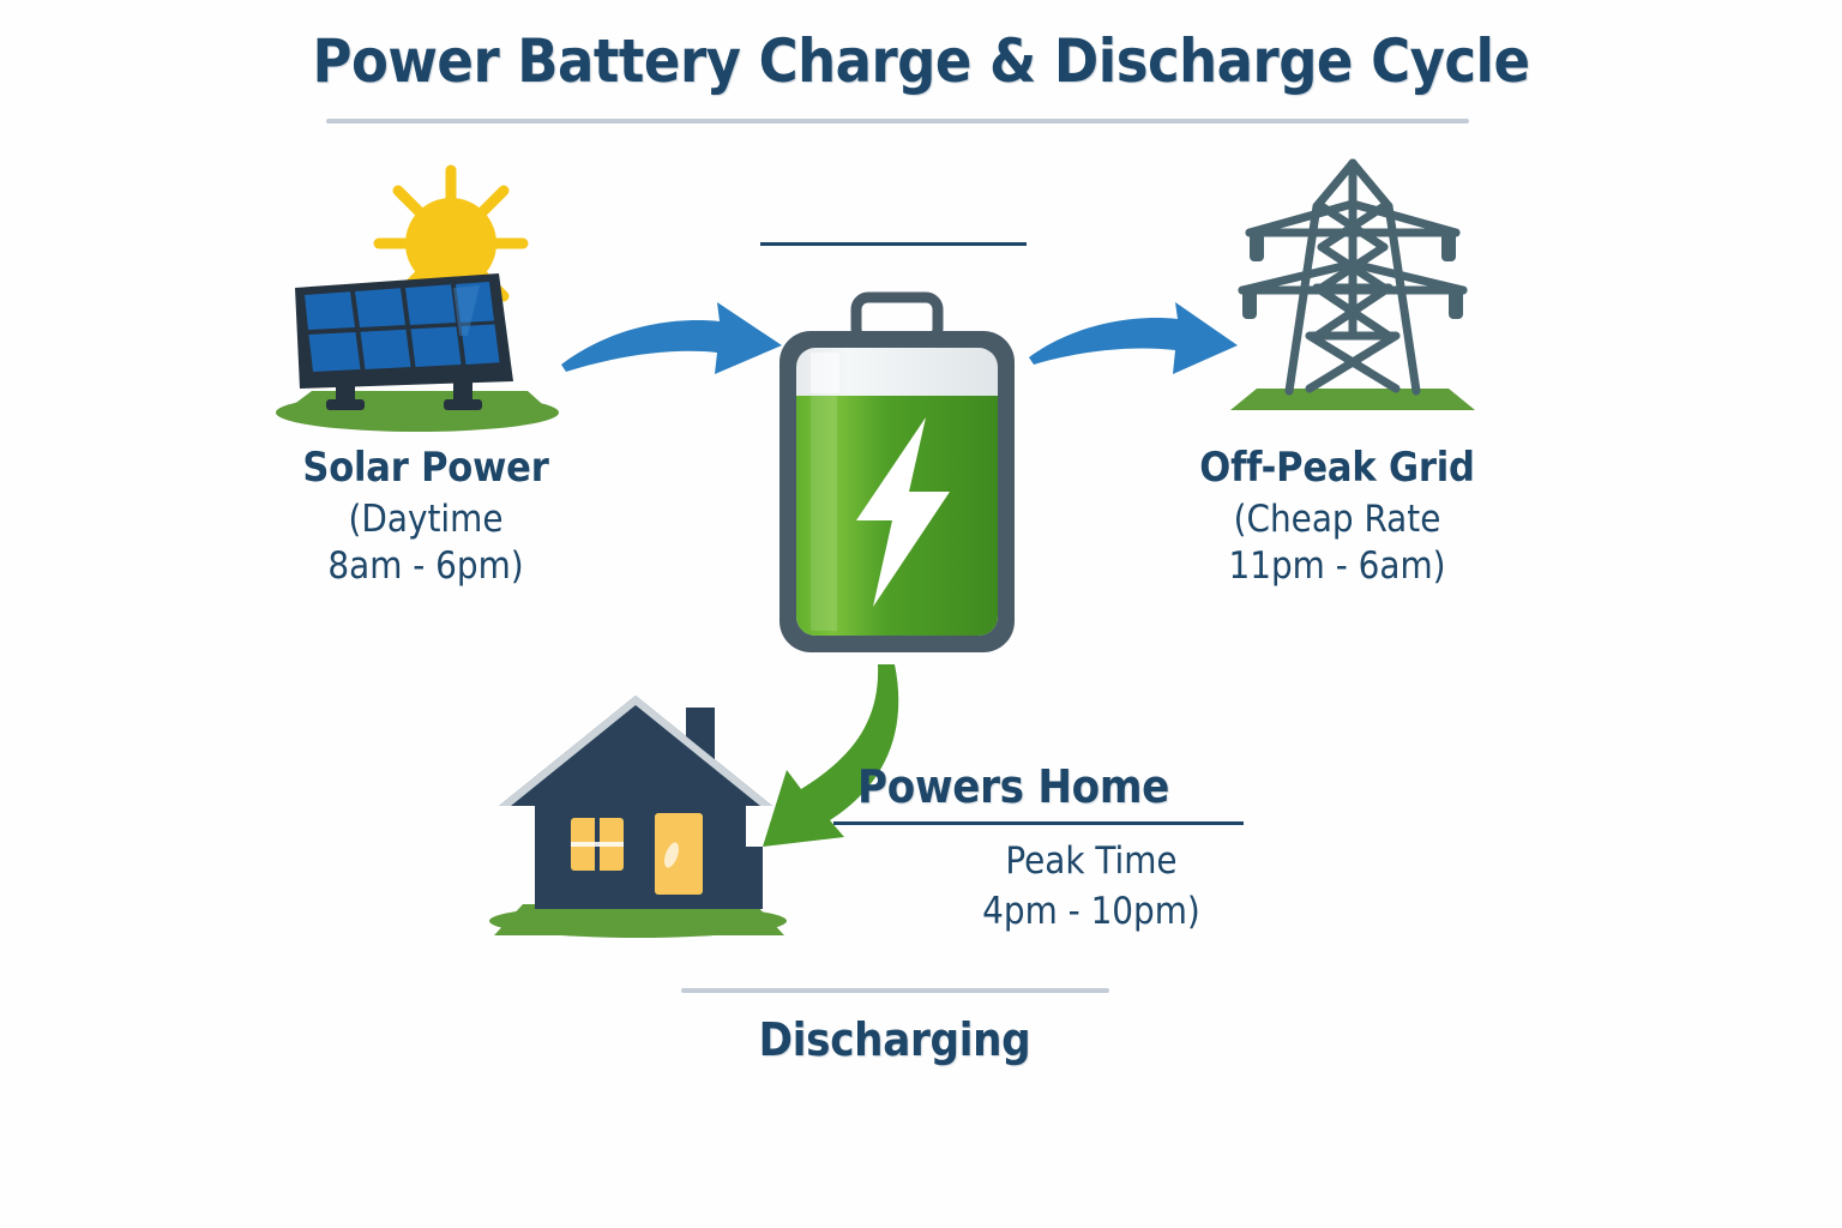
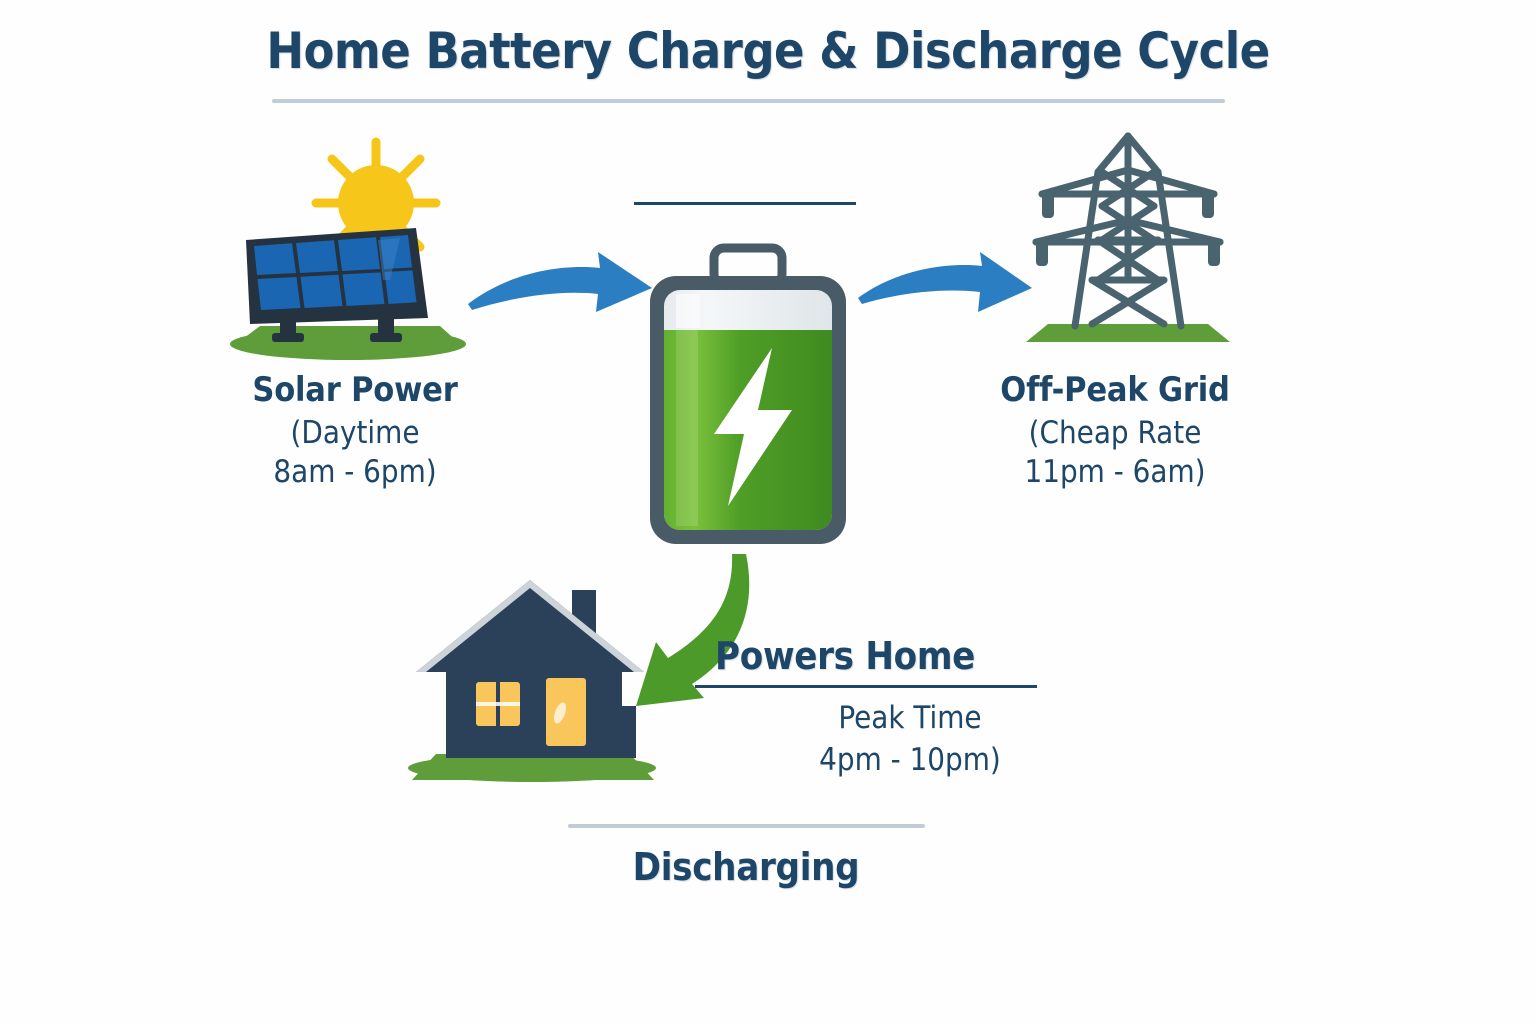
- Power Battery Charge & Discharge Cycle
+ Home Battery Charge & Discharge Cycle
  Solar Power
  (Daytime
  8am - 6pm)
  Off-Peak Grid
  (Cheap Rate
  11pm - 6am)
  Powers Home
  Peak Time
  4pm - 10pm)
  Discharging
